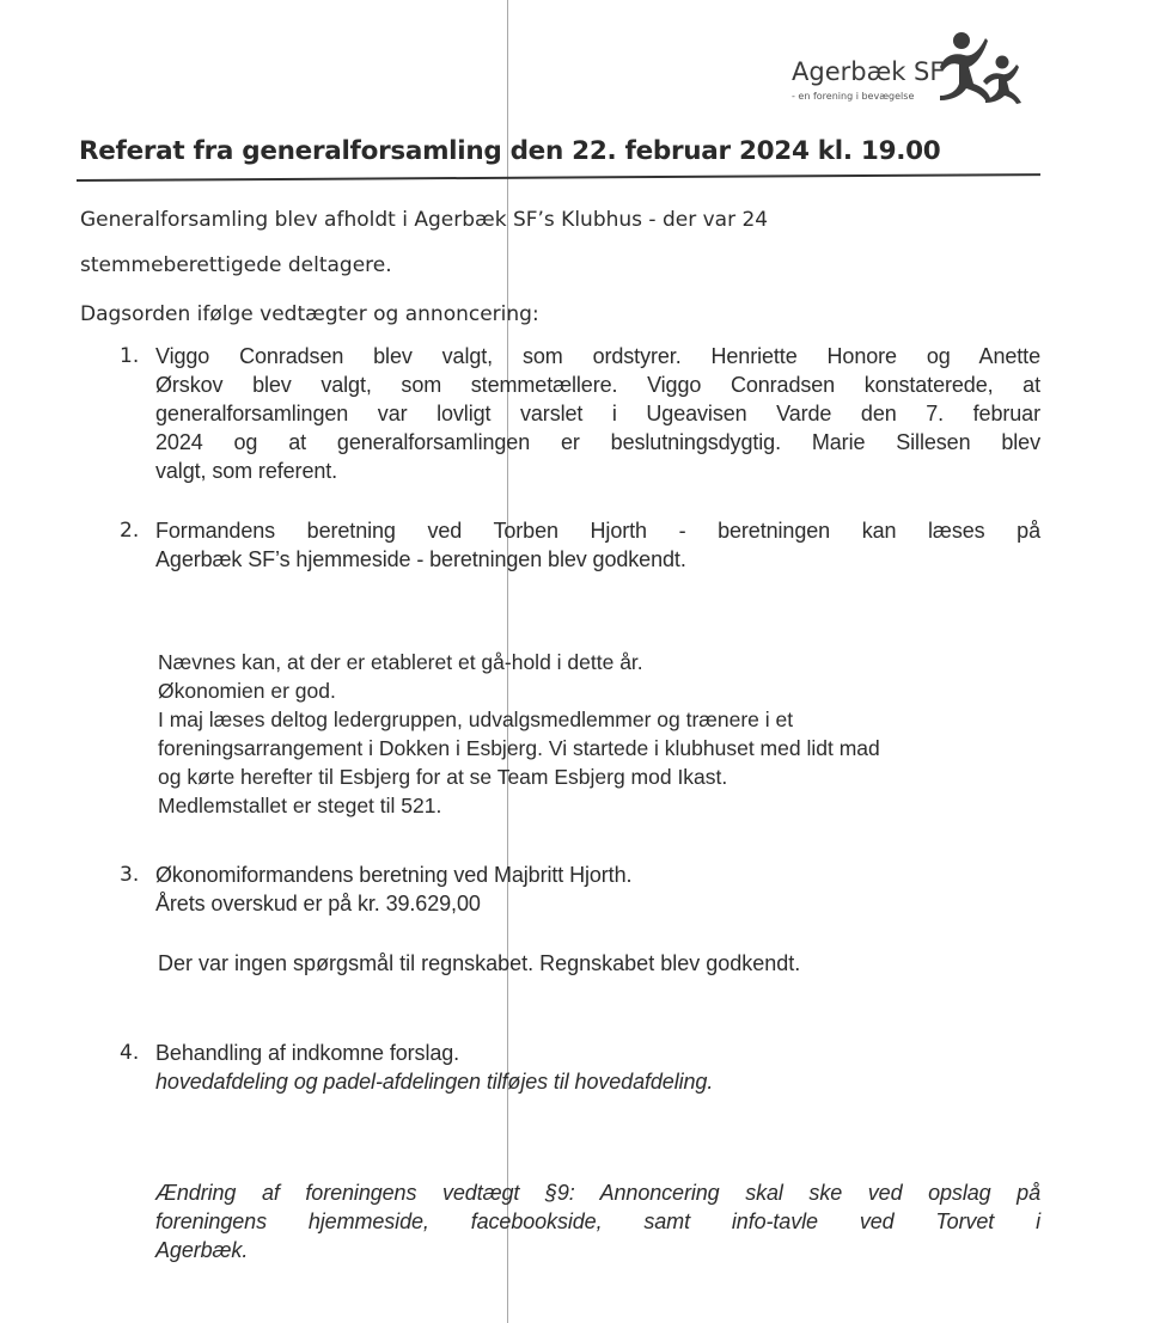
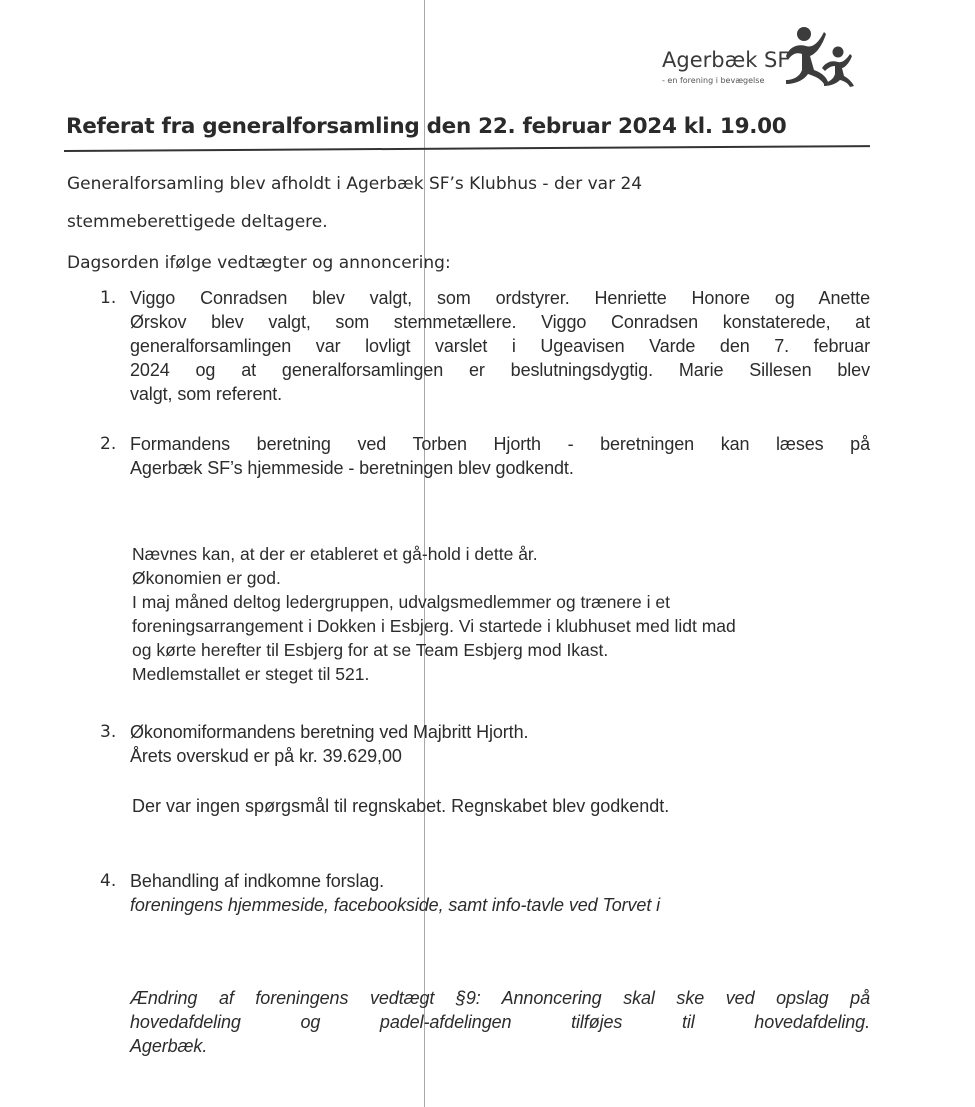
  Agerbæk SF
  - en forening i bevægelse
  Referat fra generalforsamling den 22. februar 2024 kl. 19.00
  Generalforsamling blev afholdt i Agerbæk SF’s Klubhus - der var 24
  stemmeberettigede deltagere.
  Dagsorden ifølge vedtægter og annoncering:
  1.
  Viggo Conradsen blev valgt, som ordstyrer. Henriette Honore og Anette
  Ørskov blev valgt, som stemmetællere. Viggo Conradsen konstaterede, at
  generalforsamlingen var lovligt varslet i Ugeavisen Varde den 7. februar
  2024 og at generalforsamlingen er beslutningsdygtig. Marie Sillesen blev
  valgt, som referent.
  2.
  Formandens beretning ved Torben Hjorth - beretningen kan læses på
  Agerbæk SF’s hjemmeside - beretningen blev godkendt.
  Nævnes kan, at der er etableret et gå-hold i dette år.
  Økonomien er god.
- I maj læses deltog ledergruppen, udvalgsmedlemmer og trænere i et
+ I maj måned deltog ledergruppen, udvalgsmedlemmer og trænere i et
  foreningsarrangement i Dokken i Esbjerg. Vi startede i klubhuset med lidt mad
  og kørte herefter til Esbjerg for at se Team Esbjerg mod Ikast.
  Medlemstallet er steget til 521.
  3.
  Økonomiformandens beretning ved Majbritt Hjorth.
  Årets overskud er på kr. 39.629,00
  Der var ingen spørgsmål til regnskabet. Regnskabet blev godkendt.
  4.
  Behandling af indkomne forslag.
- hovedafdeling og padel-afdelingen tilføjes til hovedafdeling.
+ foreningens hjemmeside, facebookside, samt info-tavle ved Torvet i
  Ændring af foreningens vedtægt §9: Annoncering skal ske ved opslag på
- foreningens hjemmeside, facebookside, samt info-tavle ved Torvet i
+ hovedafdeling og padel-afdelingen tilføjes til hovedafdeling.
  Agerbæk.
